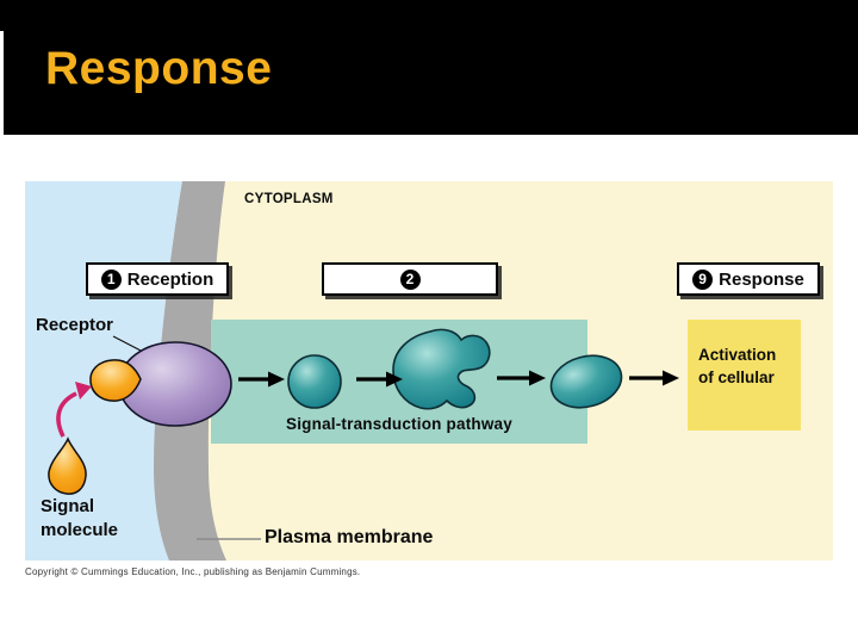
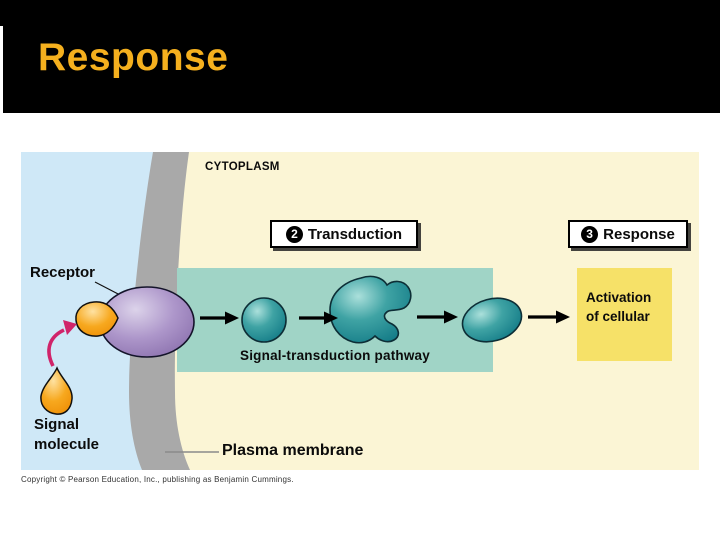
  Response
  CYTOPLASM
- 1
- Reception
  2
+ Transduction
- 9
+ 3
  Response
  Receptor
  Signal
  molecule
  Plasma membrane
  Signal-transduction pathway
  Activation
  of cellular
- Copyright © Cummings Education, Inc., publishing as Benjamin Cummings.
+ Copyright © Pearson Education, Inc., publishing as Benjamin Cummings.
